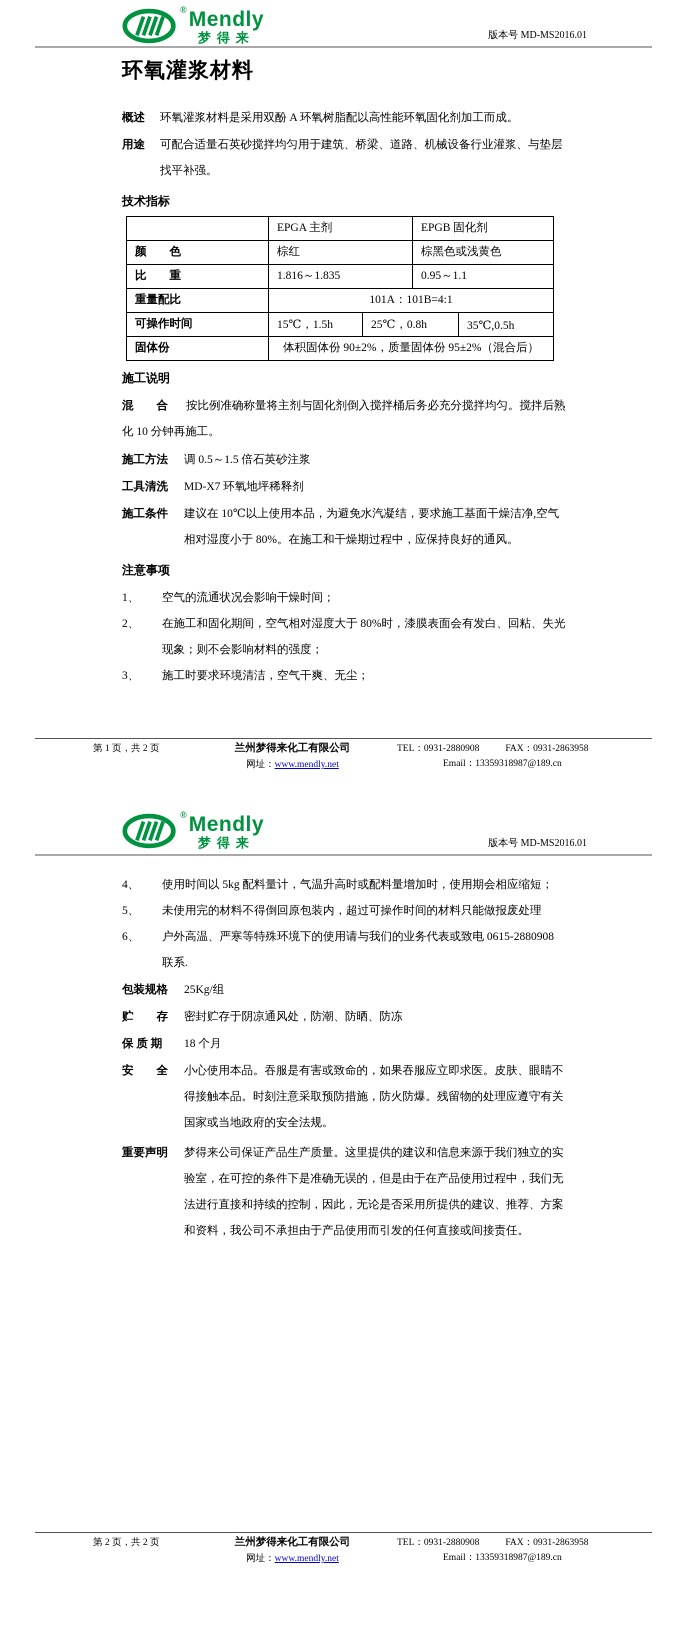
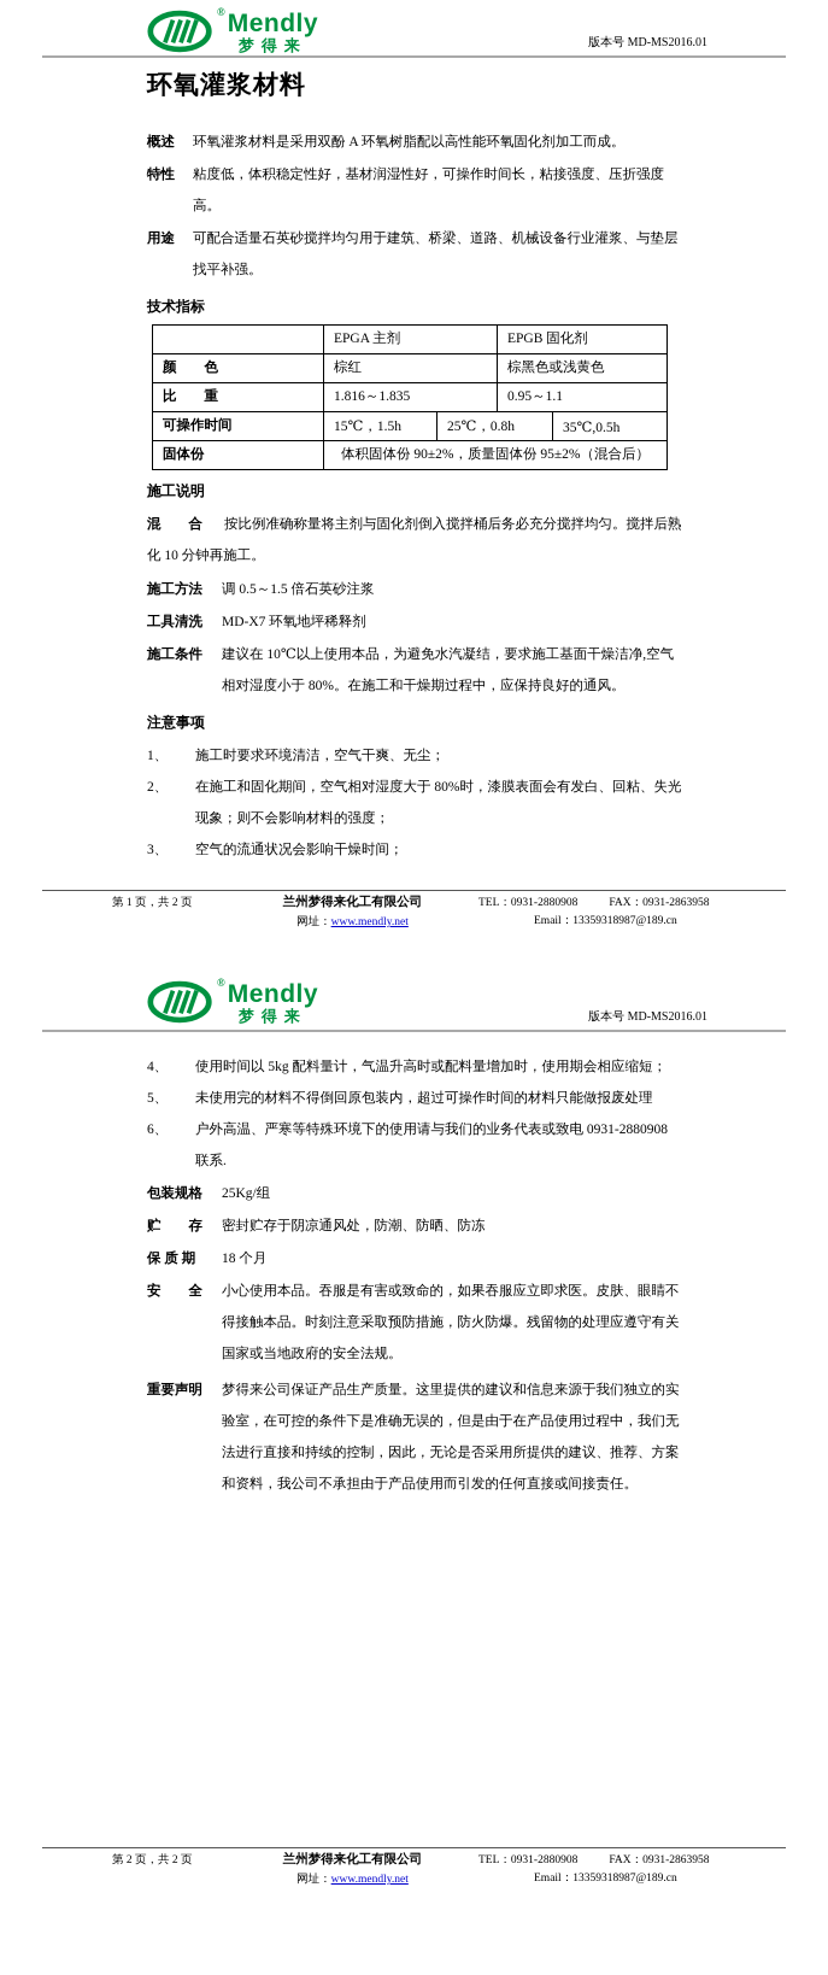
  ®
  Mendly
  梦得来
  版本号 MD-MS2016.01
  环氧灌浆材料
  概述
  环氧灌浆材料是采用双酚 A 环氧树脂配以高性能环氧固化剂加工而成。
+ 特性
+ 粘度低，体积稳定性好，基材润湿性好，可操作时间长，粘接强度、压折强度高。
  用途
  可配合适量石英砂搅拌均匀用于建筑、桥梁、道路、机械设备行业灌浆、与垫层找平补强。
  技术指标
  	EPGA 主剂	EPGB 固化剂
  颜 色	棕红	棕黑色或浅黄色
  比 重	1.816～1.835	0.95～1.1
- 重量配比	101A：101B=4:1
  可操作时间	15℃，1.5h	25℃，0.8h	35℃,0.5h
  固体份	体积固体份 90±2%，质量固体份 95±2%（混合后）
  施工说明
  混 合 按比例准确称量将主剂与固化剂倒入搅拌桶后务必充分搅拌均匀。搅拌后熟化 10 分钟再施工。
  施工方法
  调 0.5～1.5 倍石英砂注浆
  工具清洗
  MD-X7 环氧地坪稀释剂
  施工条件
  建议在 10℃以上使用本品，为避免水汽凝结，要求施工基面干燥洁净,空气相对湿度小于 80%。在施工和干燥期过程中，应保持良好的通风。
  注意事项
  1、
- 空气的流通状况会影响干燥时间；
+ 施工时要求环境清洁，空气干爽、无尘；
  2、
  在施工和固化期间，空气相对湿度大于 80%时，漆膜表面会有发白、回粘、失光现象；则不会影响材料的强度；
  3、
- 施工时要求环境清洁，空气干爽、无尘；
+ 空气的流通状况会影响干燥时间；
  第 1 页，共 2 页
  兰州梦得来化工有限公司
  网址：www.mendly.net
  TEL：0931-2880908
  FAX：0931-2863958
  Email：13359318987@189.cn
  ®
  Mendly
  梦得来
  版本号 MD-MS2016.01
  4、
  使用时间以 5kg 配料量计，气温升高时或配料量增加时，使用期会相应缩短；
  5、
  未使用完的材料不得倒回原包装内，超过可操作时间的材料只能做报废处理
  6、
- 户外高温、严寒等特殊环境下的使用请与我们的业务代表或致电 0615-2880908 联系.
+ 户外高温、严寒等特殊环境下的使用请与我们的业务代表或致电 0931-2880908 联系.
  包装规格
  25Kg/组
  贮 存
  密封贮存于阴凉通风处，防潮、防晒、防冻
  保 质 期
  18 个月
  安 全
  小心使用本品。吞服是有害或致命的，如果吞服应立即求医。皮肤、眼睛不得接触本品。时刻注意采取预防措施，防火防爆。残留物的处理应遵守有关国家或当地政府的安全法规。
  重要声明
  梦得来公司保证产品生产质量。这里提供的建议和信息来源于我们独立的实验室，在可控的条件下是准确无误的，但是由于在产品使用过程中，我们无法进行直接和持续的控制，因此，无论是否采用所提供的建议、推荐、方案和资料，我公司不承担由于产品使用而引发的任何直接或间接责任。
  第 2 页，共 2 页
  兰州梦得来化工有限公司
  网址：www.mendly.net
  TEL：0931-2880908
  FAX：0931-2863958
  Email：13359318987@189.cn
